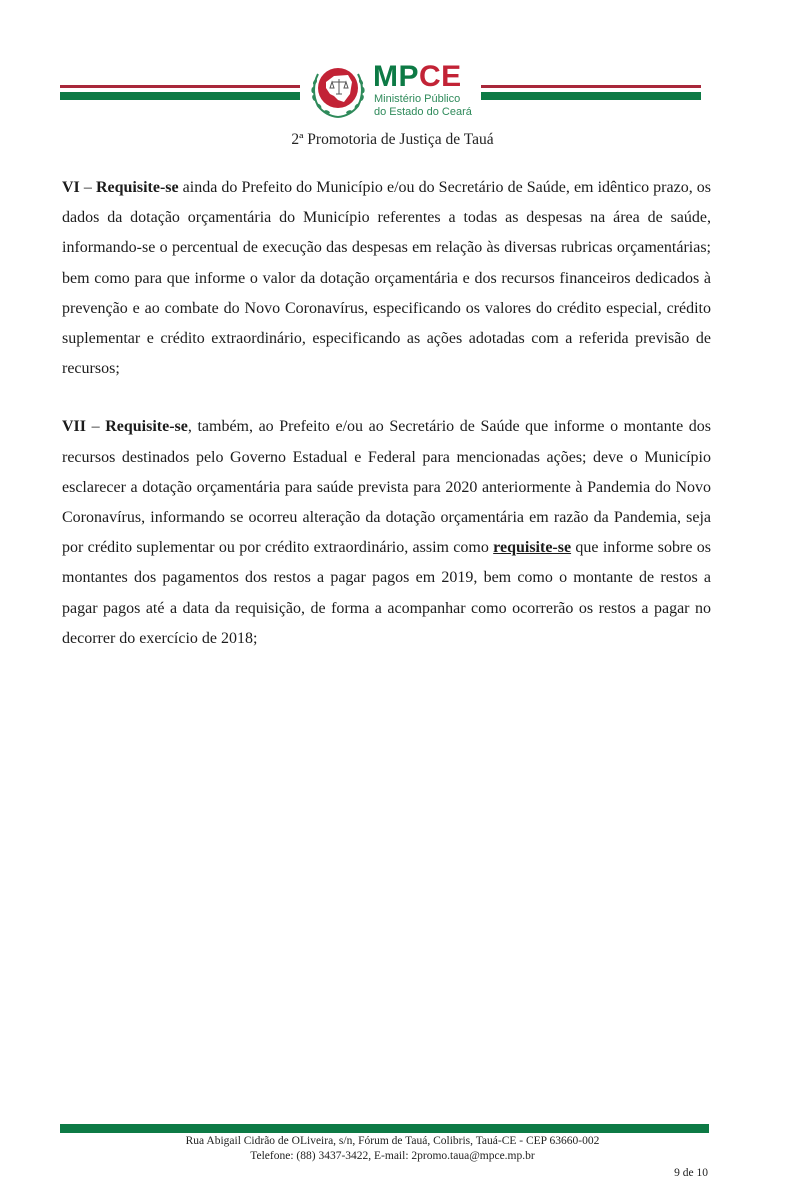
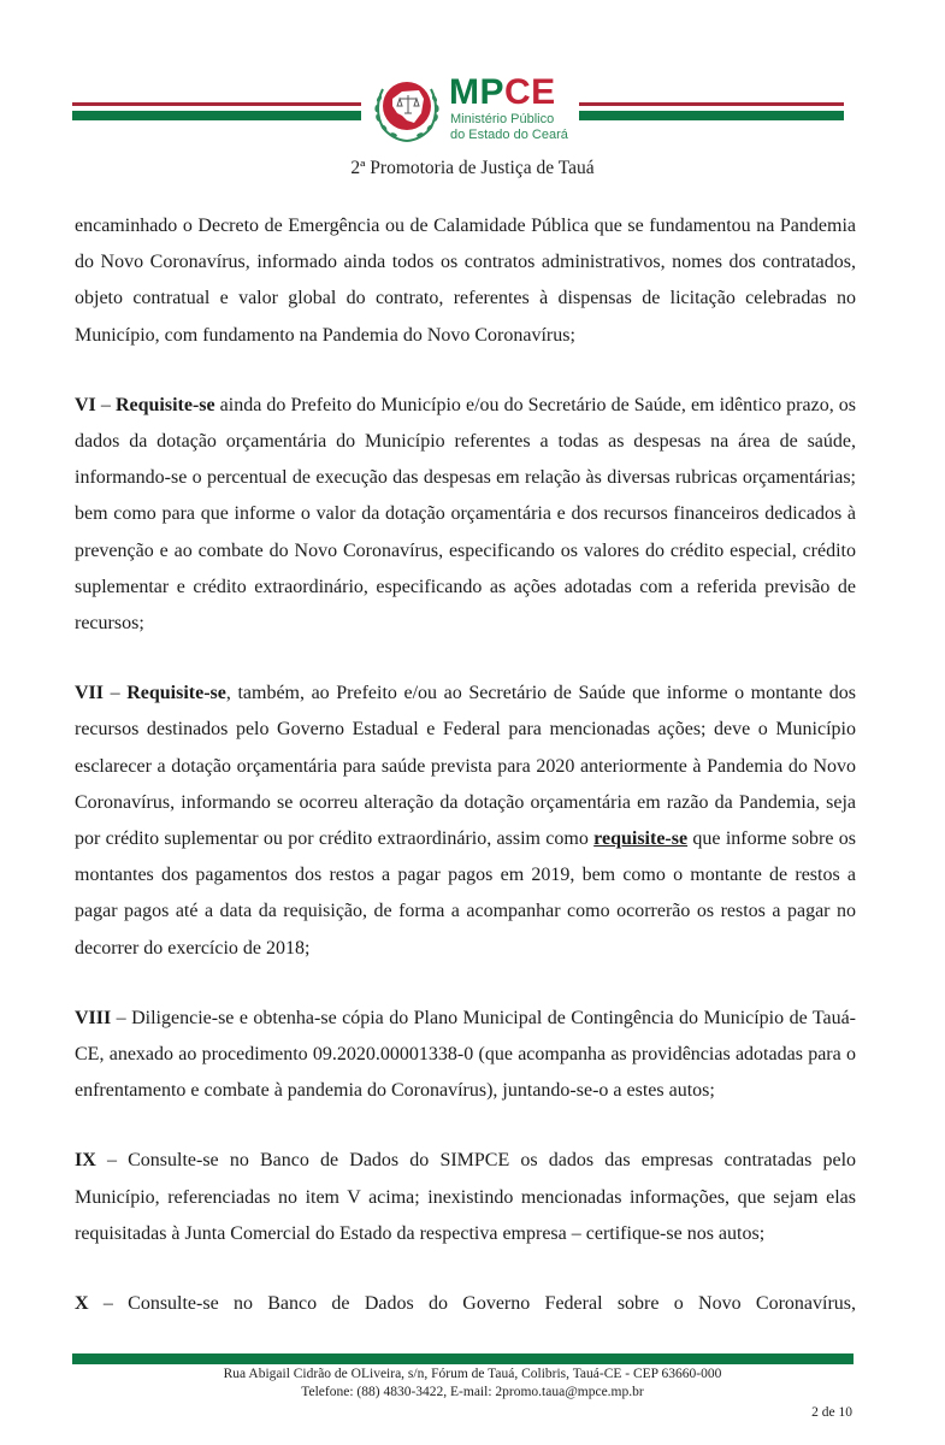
  MPCE
  Ministério Público
  do Estado do Ceará
  2ª Promotoria de Justiça de Tauá
+ encaminhado o Decreto de Emergência ou de Calamidade Pública que se fundamentou na Pandemia do Novo Coronavírus, informado ainda todos os contratos administrativos, nomes dos contratados, objeto contratual e valor global do contrato, referentes à dispensas de licitação celebradas no Município, com fundamento na Pandemia do Novo Coronavírus;
  VI – Requisite-se ainda do Prefeito do Município e/ou do Secretário de Saúde, em idêntico prazo, os dados da dotação orçamentária do Município referentes a todas as despesas na área de saúde, informando-se o percentual de execução das despesas em relação às diversas rubricas orçamentárias; bem como para que informe o valor da dotação orçamentária e dos recursos financeiros dedicados à prevenção e ao combate do Novo Coronavírus, especificando os valores do crédito especial, crédito suplementar e crédito extraordinário, especificando as ações adotadas com a referida previsão de recursos;
  VII – Requisite-se, também, ao Prefeito e/ou ao Secretário de Saúde que informe o montante dos recursos destinados pelo Governo Estadual e Federal para mencionadas ações; deve o Município esclarecer a dotação orçamentária para saúde prevista para 2020 anteriormente à Pandemia do Novo Coronavírus, informando se ocorreu alteração da dotação orçamentária em razão da Pandemia, seja por crédito suplementar ou por crédito extraordinário, assim como requisite-se que informe sobre os montantes dos pagamentos dos restos a pagar pagos em 2019, bem como o montante de restos a pagar pagos até a data da requisição, de forma a acompanhar como ocorrerão os restos a pagar no decorrer do exercício de 2018;
+ VIII – Diligencie-se e obtenha-se cópia do Plano Municipal de Contingência do Município de Tauá-CE, anexado ao procedimento 09.2020.00001338-0 (que acompanha as providências adotadas para o enfrentamento e combate à pandemia do Coronavírus), juntando-se-o a estes autos;
+ IX – Consulte-se no Banco de Dados do SIMPCE os dados das empresas contratadas pelo Município, referenciadas no item V acima; inexistindo mencionadas informações, que sejam elas requisitadas à Junta Comercial do Estado da respectiva empresa – certifique-se nos autos;
+ X – Consulte-se no Banco de Dados do Governo Federal sobre o Novo Coronavírus,
- Rua Abigail Cidrão de OLiveira, s/n, Fórum de Tauá, Colibris, Tauá-CE - CEP 63660-002
+ Rua Abigail Cidrão de OLiveira, s/n, Fórum de Tauá, Colibris, Tauá-CE - CEP 63660-000
- Telefone: (88) 3437-3422, E-mail: 2promo.taua@mpce.mp.br
+ Telefone: (88) 4830-3422, E-mail: 2promo.taua@mpce.mp.br
- 9 de 10
+ 2 de 10
